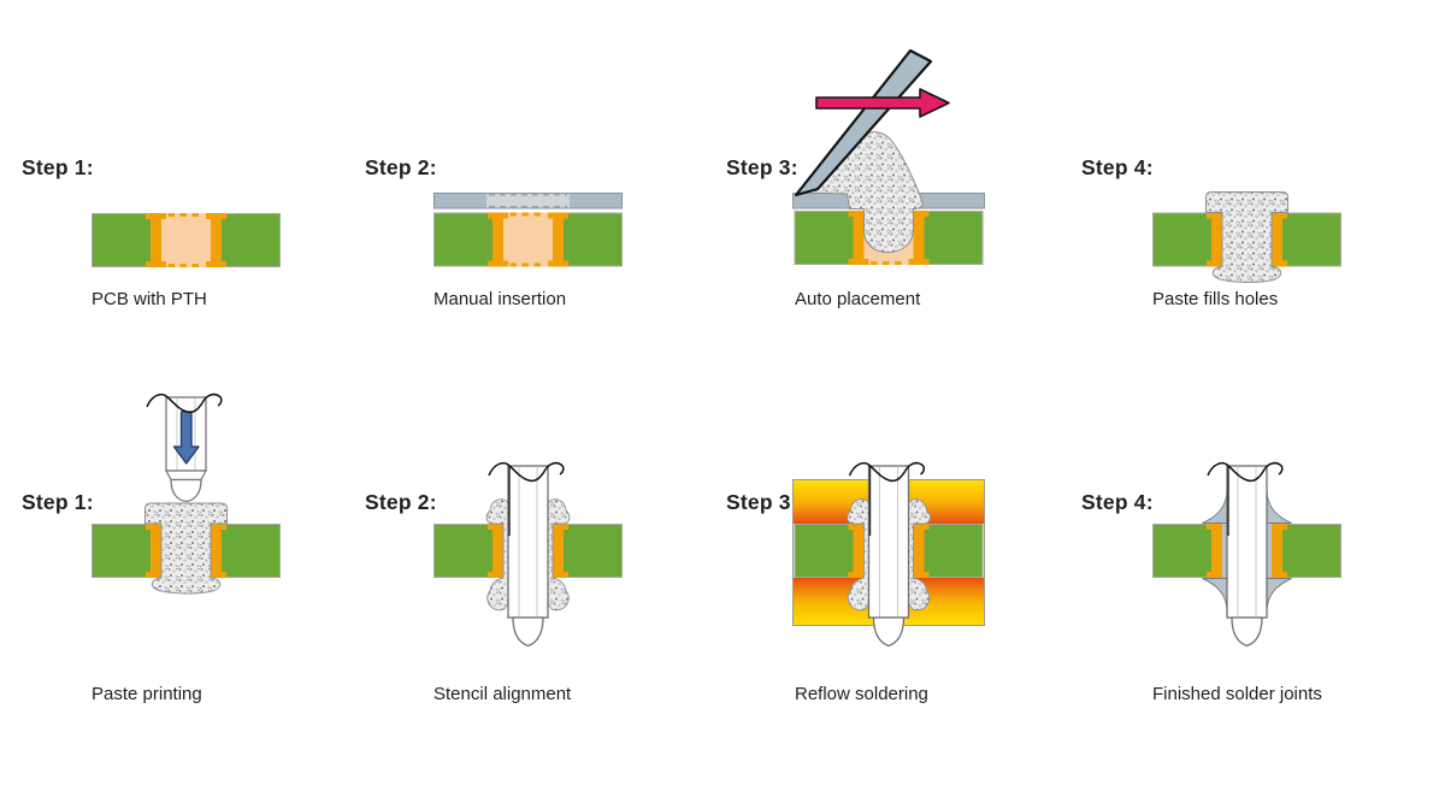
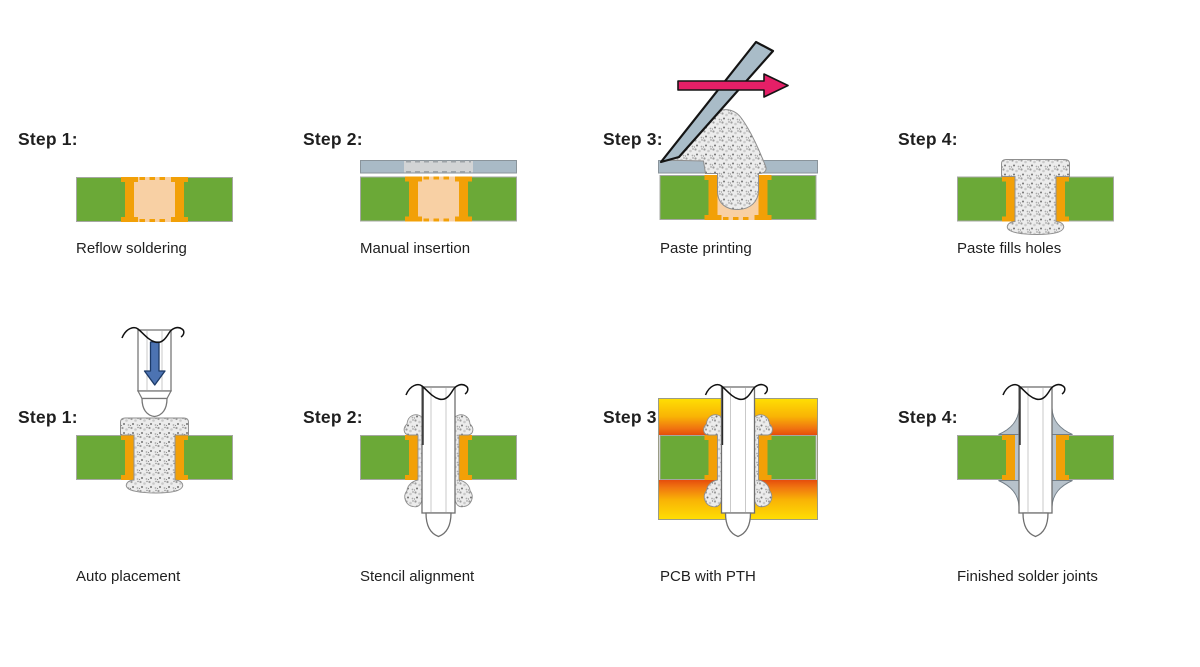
  Step 1:
  Step 2:
  Step 3:
  Step 4:
  Step 1:
  Step 2:
  Step 3
  Step 4:
- PCB with PTH
+ Reflow soldering
  Manual insertion
- Auto placement
+ Paste printing
  Paste fills holes
- Paste printing
+ Auto placement
  Stencil alignment
- Reflow soldering
+ PCB with PTH
  Finished solder joints
